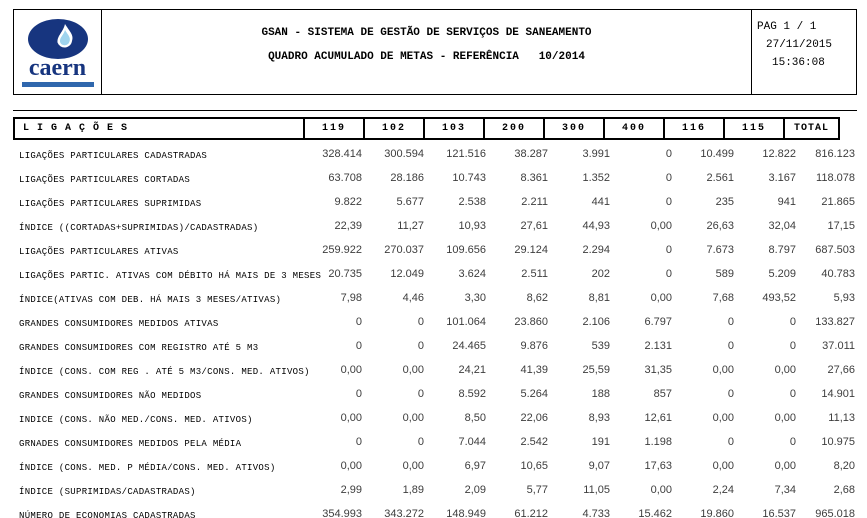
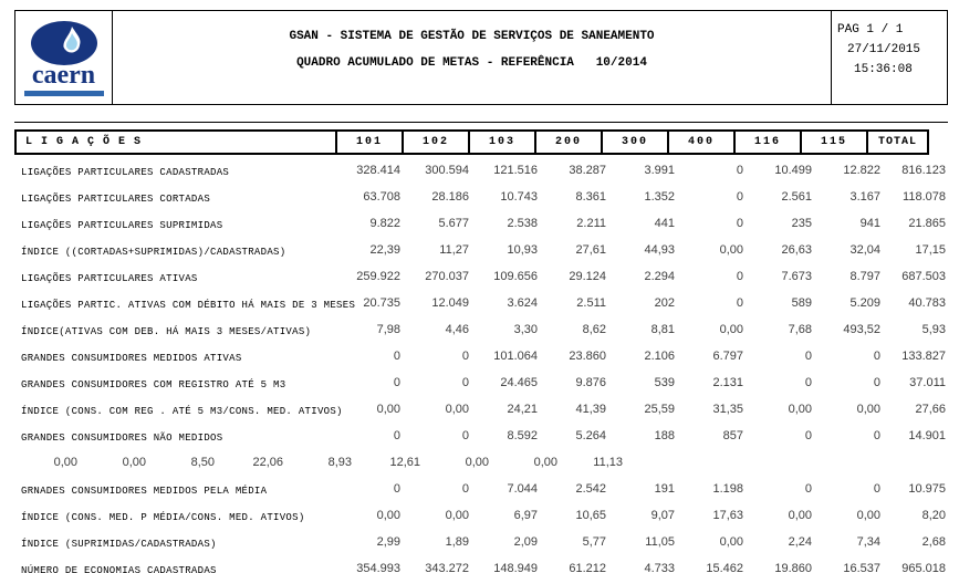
  caern
  GSAN - SISTEMA DE GESTÃO DE SERVIÇOS DE SANEAMENTO
  QUADRO ACUMULADO DE METAS - REFERÊNCIA 10/2014
  PAG 1 / 1
  27/11/2015
  15:36:08
  L I G A Ç Õ E S
- 119
+ 101
  102
  103
  200
  300
  400
  116
  115
  TOTAL
  LIGAÇÕES PARTICULARES CADASTRADAS
  328.414
  300.594
  121.516
  38.287
  3.991
  0
  10.499
  12.822
  816.123
  LIGAÇÕES PARTICULARES CORTADAS
  63.708
  28.186
  10.743
  8.361
  1.352
  0
  2.561
  3.167
  118.078
  LIGAÇÕES PARTICULARES SUPRIMIDAS
  9.822
  5.677
  2.538
  2.211
  441
  0
  235
  941
  21.865
  ÍNDICE ((CORTADAS+SUPRIMIDAS)/CADASTRADAS)
  22,39
  11,27
  10,93
  27,61
  44,93
  0,00
  26,63
  32,04
  17,15
  LIGAÇÕES PARTICULARES ATIVAS
  259.922
  270.037
  109.656
  29.124
  2.294
  0
  7.673
  8.797
  687.503
  LIGAÇÕES PARTIC. ATIVAS COM DÉBITO HÁ MAIS DE 3 MES
  20.735
  12.049
  3.624
  2.511
  202
  0
  589
  5.209
  40.783
  ÍNDICE(ATIVAS COM DEB. HÁ MAIS 3 MESES/ATIVAS)
  7,98
  4,46
  3,30
  8,62
  8,81
  0,00
  7,68
  493,52
  5,93
  GRANDES CONSUMIDORES MEDIDOS ATIVAS
  0
  0
  101.064
  23.860
  2.106
  6.797
  0
  0
  133.827
  GRANDES CONSUMIDORES COM REGISTRO ATÉ 5 M3
  0
  0
  24.465
  9.876
  539
  2.131
  0
  0
  37.011
  ÍNDICE (CONS. COM REG . ATÉ 5 M3/CONS. MED. ATIVOS)
  0,00
  0,00
  24,21
  41,39
  25,59
  31,35
  0,00
  0,00
  27,66
  GRANDES CONSUMIDORES NÃO MEDIDOS
  0
  0
  8.592
  5.264
  188
  857
  0
  0
  14.901
- INDICE (CONS. NÃO MED./CONS. MED. ATIVOS)
  0,00
  0,00
  8,50
  22,06
  8,93
  12,61
  0,00
  0,00
  11,13
  GRNADES CONSUMIDORES MEDIDOS PELA MÉDIA
  0
  0
  7.044
  2.542
  191
  1.198
  0
  0
  10.975
  ÍNDICE (CONS. MED. P MÉDIA/CONS. MED. ATIVOS)
  0,00
  0,00
  6,97
  10,65
  9,07
  17,63
  0,00
  0,00
  8,20
  ÍNDICE (SUPRIMIDAS/CADASTRADAS)
  2,99
  1,89
  2,09
  5,77
  11,05
  0,00
  2,24
  7,34
  2,68
  NÚMERO DE ECONOMIAS CADASTRADAS
  354.993
  343.272
  148.949
  61.212
  4.733
  15.462
  19.860
  16.537
  965.018
